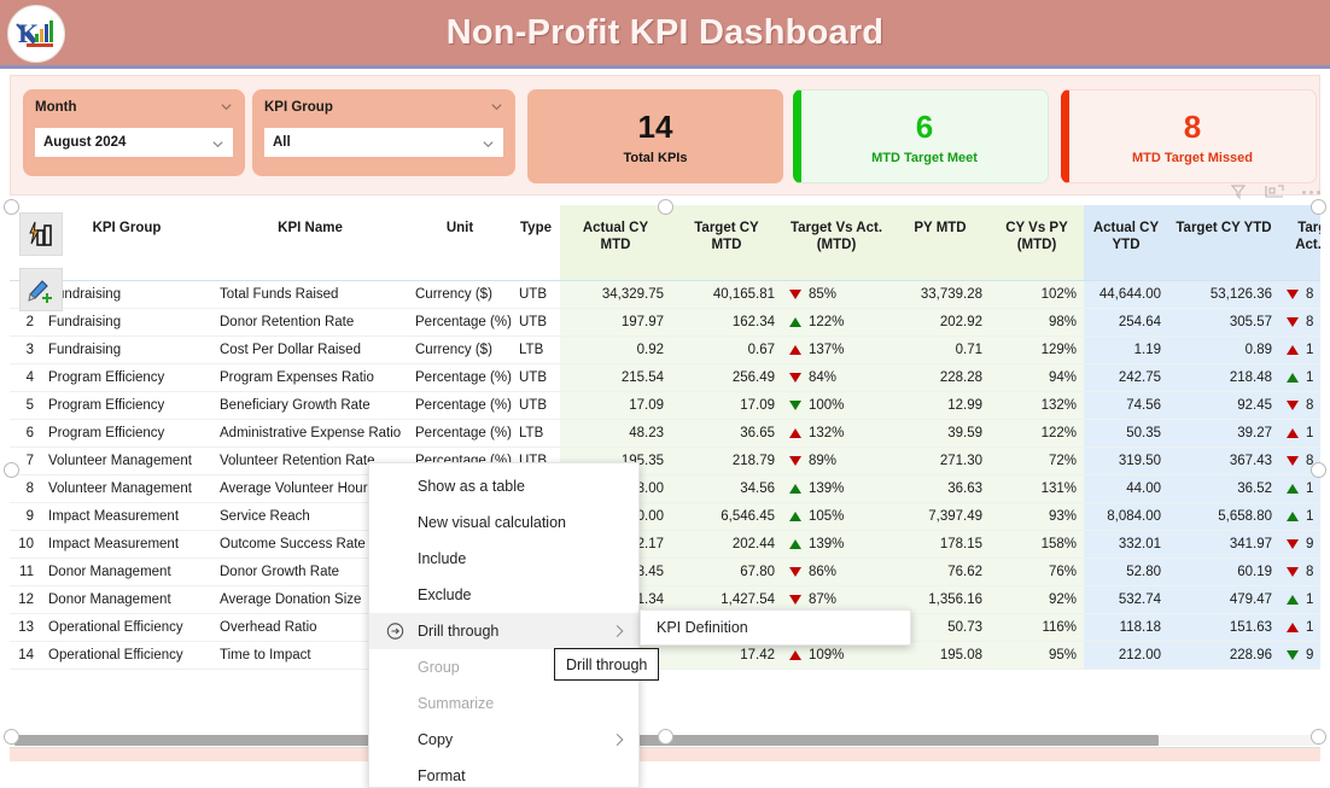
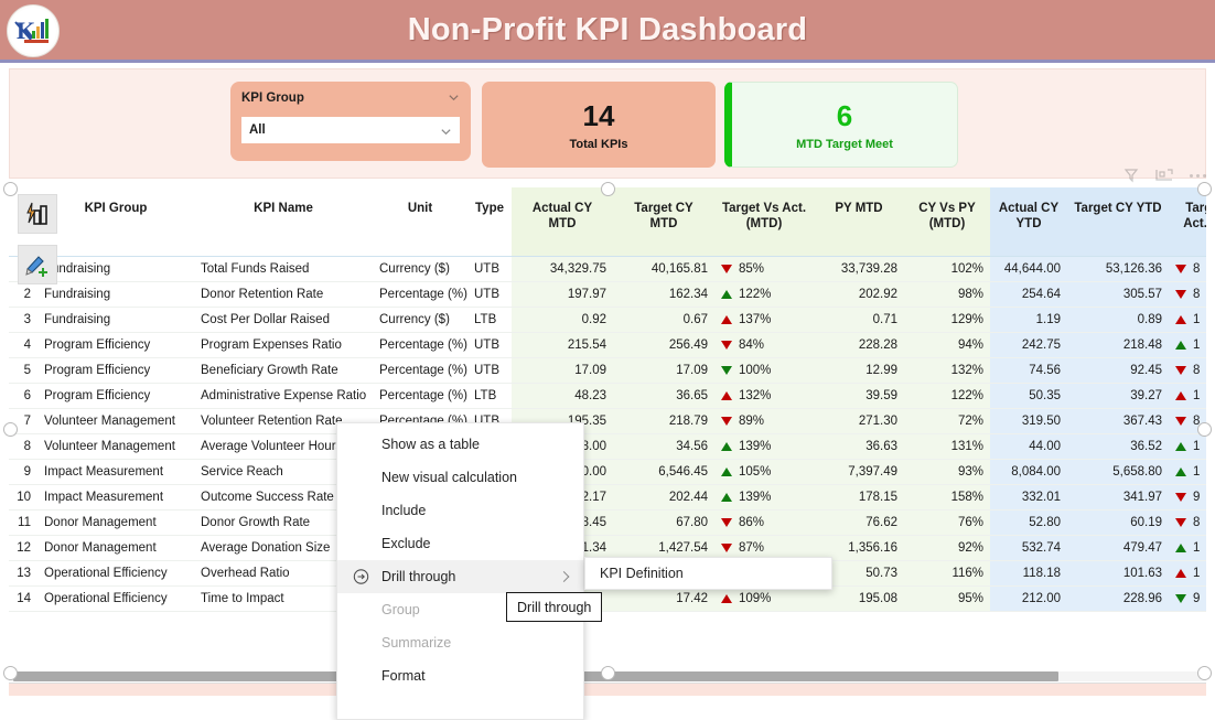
  K
  Non-Profit KPI Dashboard
- Month
- August 2024
  KPI Group
  All
  14
  Total KPIs
  6
  MTD Target Meet
- 8
- MTD Target Missed
  	KPI Group	KPI Name	Unit	Type	Actual CY MTD	Target CY MTD	Target Vs Act. (MTD)	PY MTD	CY Vs PY (MTD)	Actual CY YTD	Target CY YTD	Tar Act.
  	ndraising	Total Funds Raised	Currency ($)	UTB	34,329.75	40,165.81	85%	33,739.28	102%	44,644.00	53,126.36	8
  2	Fundraising	Donor Retention Rate	Percentage (%)	UTB	197.97	162.34	122%	202.92	98%	254.64	305.57	8
  3	Fundraising	Cost Per Dollar Raised	Currency ($)	LTB	0.92	0.67	137%	0.71	129%	1.19	0.89	1
  4	Program Efficiency	Program Expenses Ratio	Percentage (%)	UTB	215.54	256.49	84%	228.28	94%	242.75	218.48	1
  5	Program Efficiency	Beneficiary Growth Rate	Percentage (%)	UTB	17.09	17.09	100%	12.99	132%	74.56	92.45	8
  6	Program Efficiency	Administrative Expense Ratio	Percentage (%)	LTB	48.23	36.65	132%	39.59	122%	50.35	39.27	1
  7	Volunteer Management	Volunteer Retention Rate	Percentage (%)	UTB	195.35	218.79	89%	271.30	72%	319.50	367.43	8
  8	Volunteer Management	Average Volunteer Hour			8.00	34.56	139%	36.63	131%	44.00	36.52	1
  9	Impact Measurement	Service Reach			0.00	6,546.45	105%	7,397.49	93%	8,084.00	5,658.80	1
  10	Impact Measurement	Outcome Success Rate			2.17	202.44	139%	178.15	158%	332.01	341.97	9
  11	Donor Management	Donor Growth Rate			8.45	67.80	86%	76.62	76%	52.80	60.19	8
  12	Donor Management	Average Donation Size			1.34	1,427.54	87%	1,356.16	92%	532.74	479.47	1
- 13	Operational Efficiency	Overhead Ratio						50.73	116%	118.18	151.63	1
+ 13	Operational Efficiency	Overhead Ratio						50.73	116%	118.18	101.63	1
  14	Operational Efficiency	Time to Impact				17.42	109%	195.08	95%	212.00	228.96	9
  Show as a table
  New visual calculation
  Include
  Exclude
  Drill through
  Group
  Summarize
- Copy
  Format
  KPI Definition
  Drill through
